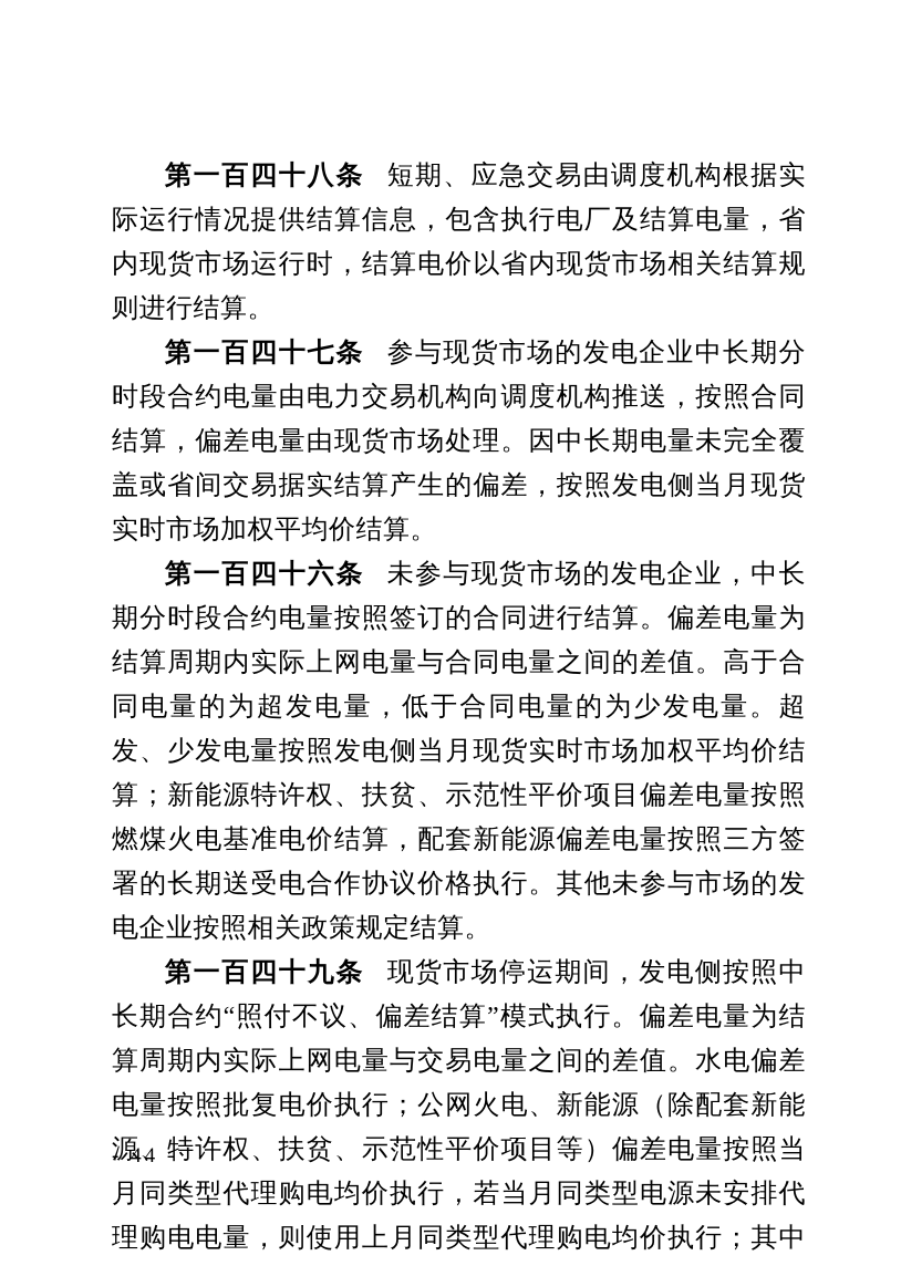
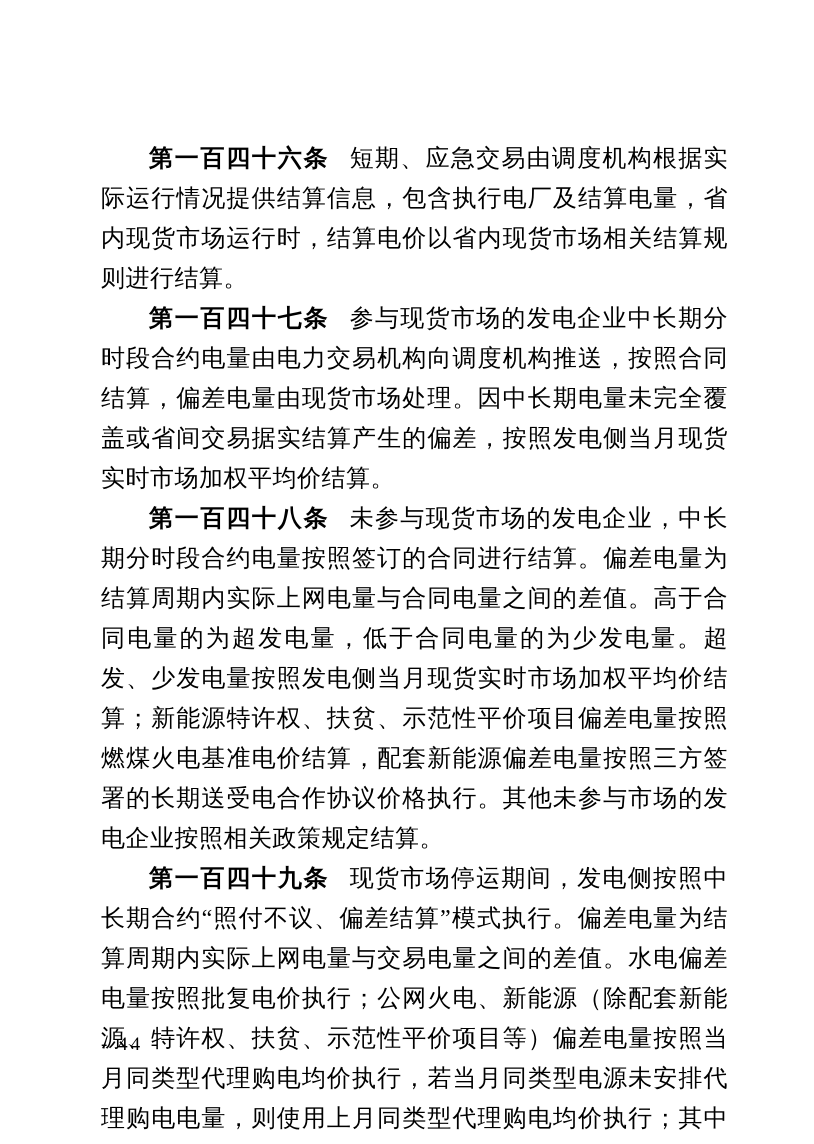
- 第一百四十八条 短期、应急交易由调度机构根据实际运行情况提供结算信息，包含执行电厂及结算电量，省内现货市场运行时，结算电价以省内现货市场相关结算规则进行结算。
+ 第一百四十六条 短期、应急交易由调度机构根据实际运行情况提供结算信息，包含执行电厂及结算电量，省内现货市场运行时，结算电价以省内现货市场相关结算规则进行结算。
  第一百四十七条 参与现货市场的发电企业中长期分时段合约电量由电力交易机构向调度机构推送，按照合同结算，偏差电量由现货市场处理。因中长期电量未完全覆盖或省间交易据实结算产生的偏差，按照发电侧当月现货实时市场加权平均价结算。
- 第一百四十六条 未参与现货市场的发电企业，中长期分时段合约电量按照签订的合同进行结算。偏差电量为结算周期内实际上网电量与合同电量之间的差值。高于合同电量的为超发电量，低于合同电量的为少发电量。超发、少发电量按照发电侧当月现货实时市场加权平均价结算；新能源特许权、扶贫、示范性平价项目偏差电量按照燃煤火电基准电价结算，配套新能源偏差电量按照三方签署的长期送受电合作协议价格执行。其他未参与市场的发电企业按照相关政策规定结算。
+ 第一百四十八条 未参与现货市场的发电企业，中长期分时段合约电量按照签订的合同进行结算。偏差电量为结算周期内实际上网电量与合同电量之间的差值。高于合同电量的为超发电量，低于合同电量的为少发电量。超发、少发电量按照发电侧当月现货实时市场加权平均价结算；新能源特许权、扶贫、示范性平价项目偏差电量按照燃煤火电基准电价结算，配套新能源偏差电量按照三方签署的长期送受电合作协议价格执行。其他未参与市场的发电企业按照相关政策规定结算。
  第一百四十九条 现货市场停运期间，发电侧按照中长期合约“照付不议、偏差结算”模式执行。偏差电量为结算周期内实际上网电量与交易电量之间的差值。水电偏差电量按照批复电价执行；公网火电、新能源（除配套新能源、特许权、扶贫、示范性平价项目等）偏差电量按照当月同类型代理购电均价执行，若当月同类型电源未安排代理购电电量，则使用上月同类型代理购电均价执行；其中
  - 44 -
